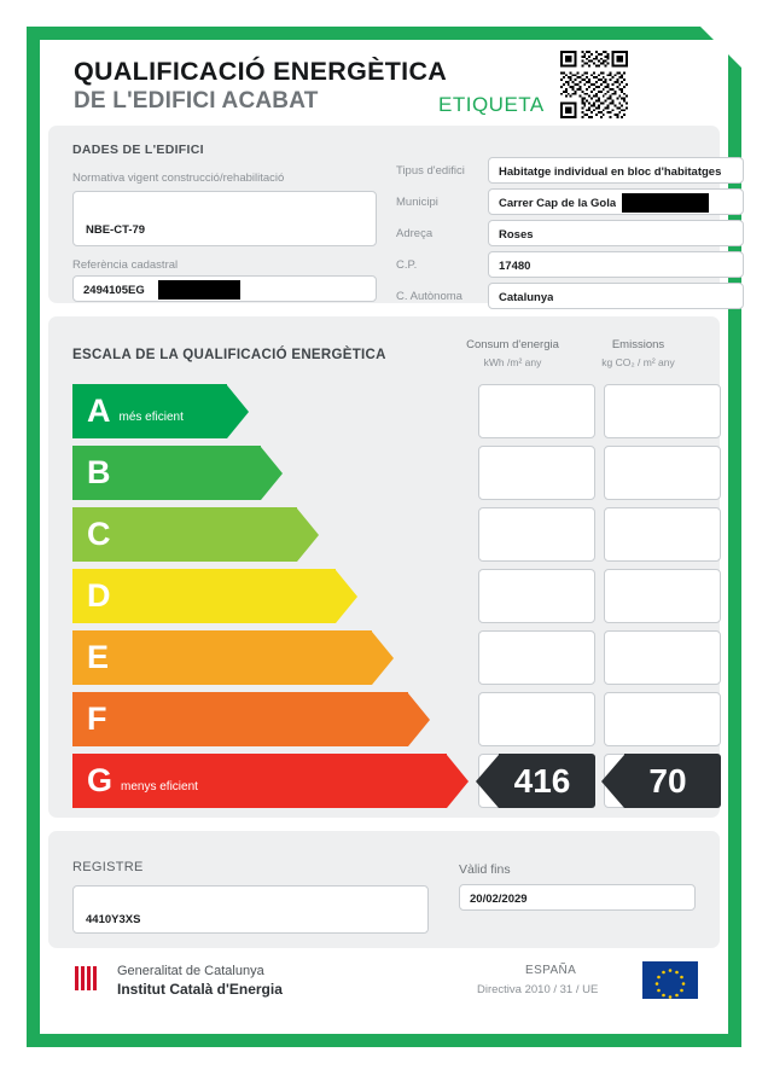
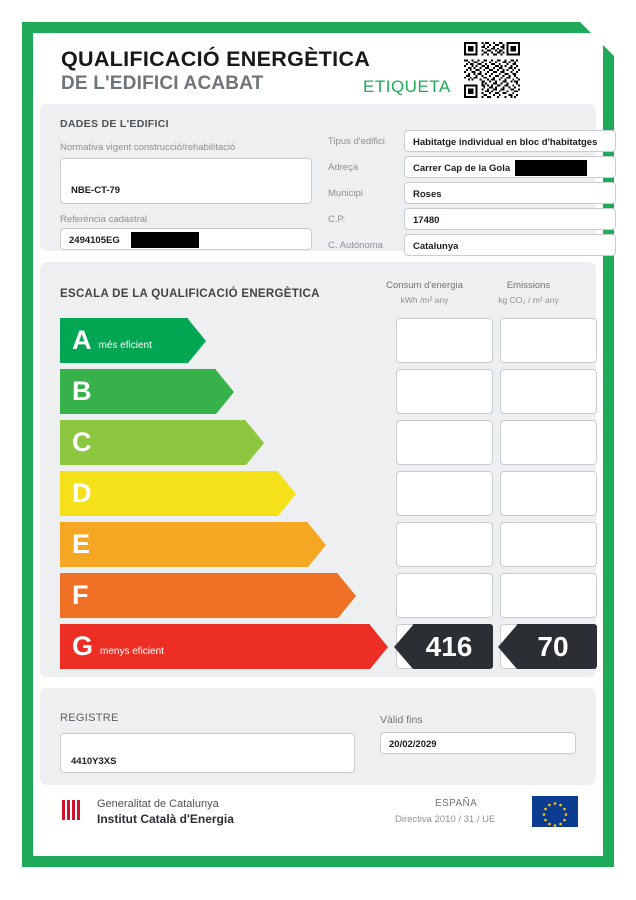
  QUALIFICACIÓ ENERGÈTICA
  DE L'EDIFICI ACABAT
  ETIQUETA
  DADES DE L'EDIFICI
  Normativa vigent construcció/rehabilitació
  NBE-CT-79
  Referència cadastral
  2494105EG
  Tipus d'edifici
  Habitatge individual en bloc d'habitatges
- Municipi
+ Adreça
  Carrer Cap de la Gola
- Adreça
+ Municipi
  Roses
  C.P.
  17480
  C. Autònoma
  Catalunya
  ESCALA DE LA QUALIFICACIÓ ENERGÈTICA
  Consum d'energia
  kWh /m² any
  Emissions
  kg CO₂ / m² any
  A
  més eficient
  B
  C
  D
  E
  F
  G
  menys eficient
  416
  70
  REGISTRE
  4410Y3XS
  Vàlid fins
  20/02/2029
  Generalitat de Catalunya
  Institut Català d'Energia
  ESPAÑA
  Directiva 2010 / 31 / UE
